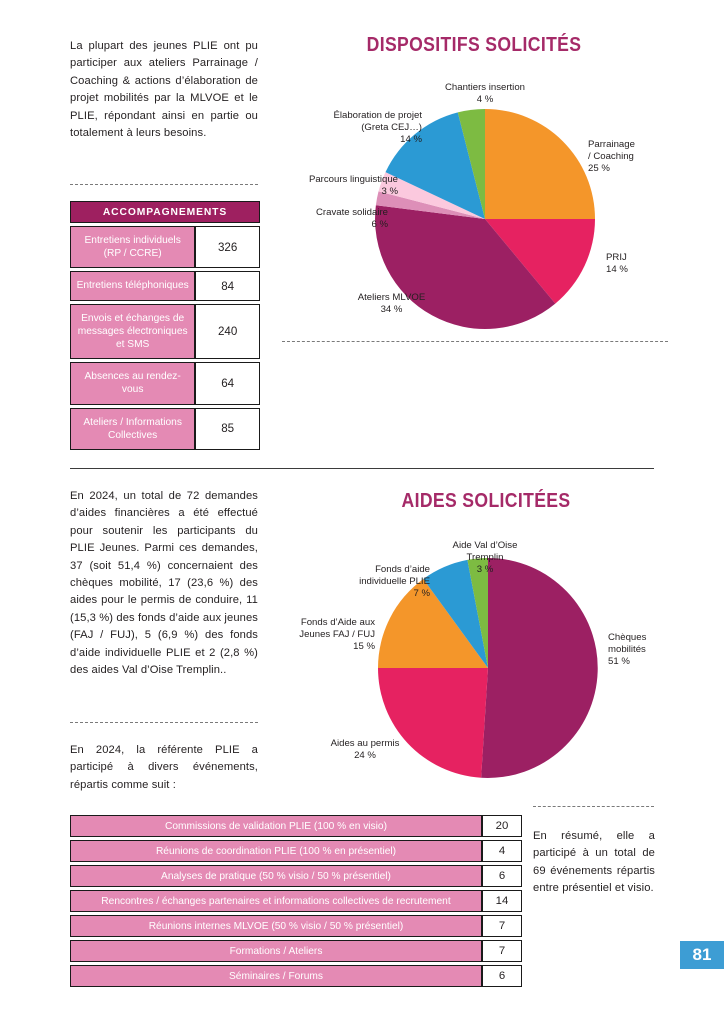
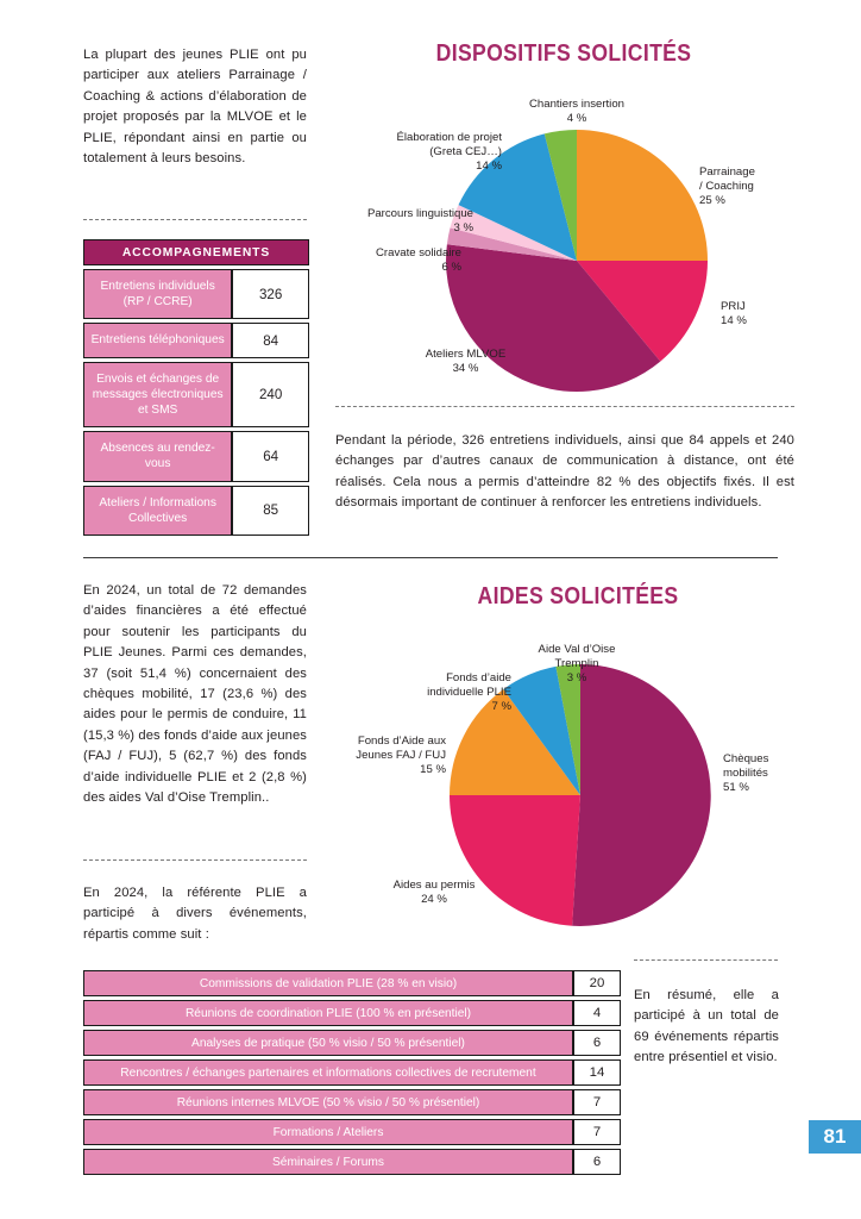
- La plupart des jeunes PLIE ont pu participer aux ateliers Parrainage / Coaching & actions d’élaboration de projet mobilités par la MLVOE et le PLIE, répondant ainsi en partie ou totalement à leurs besoins.
+ La plupart des jeunes PLIE ont pu participer aux ateliers Parrainage / Coaching & actions d’élaboration de projet proposés par la MLVOE et le PLIE, répondant ainsi en partie ou totalement à leurs besoins.
  ACCOMPAGNEMENTS
  Entretiens individuels (RP / CCRE)	326
  Entretiens téléphoniques	84
  Envois et échanges de messages électroniques et SMS	240
  Absences au rendez-vous	64
  Ateliers / Informations Collectives	85
  DISPOSITIFS SOLICITÉS
  Parrainage
  / Coaching
  25 %
  PRIJ
  14 %
  Ateliers MLVOE
  34 %
  Cravate solidaire
  6 %
  Parcours linguistique
  3 %
  Élaboration de projet
  (Greta CEJ…)
  14 %
  Chantiers insertion
  4 %
+ Pendant la période, 326 entretiens individuels, ainsi que 84 appels et 240 échanges par d’autres canaux de communication à distance, ont été réalisés. Cela nous a permis d’atteindre 82 % des objectifs fixés. Il est désormais important de continuer à renforcer les entretiens individuels.
- En 2024, un total de 72 demandes d’aides financières a été effectué pour soutenir les participants du PLIE Jeunes. Parmi ces demandes, 37 (soit 51,4 %) concernaient des chèques mobilité, 17 (23,6 %) des aides pour le permis de conduire, 11 (15,3 %) des fonds d’aide aux jeunes (FAJ / FUJ), 5 (6,9 %) des fonds d’aide individuelle PLIE et 2 (2,8 %) des aides Val d’Oise Tremplin..
+ En 2024, un total de 72 demandes d’aides financières a été effectué pour soutenir les participants du PLIE Jeunes. Parmi ces demandes, 37 (soit 51,4 %) concernaient des chèques mobilité, 17 (23,6 %) des aides pour le permis de conduire, 11 (15,3 %) des fonds d’aide aux jeunes (FAJ / FUJ), 5 (62,7 %) des fonds d’aide individuelle PLIE et 2 (2,8 %) des aides Val d’Oise Tremplin..
  En 2024, la référente PLIE a participé à divers événements, répartis comme suit :
  AIDES SOLICITÉES
  Chèques
  mobilités
  51 %
  Aides au permis
  24 %
  Fonds d’Aide aux
  Jeunes FAJ / FUJ
  15 %
  Fonds d’aide
  individuelle PLIE
  7 %
  Aide Val d’Oise
  Tremplin
  3 %
- Commissions de validation PLIE (100 % en visio)	20
+ Commissions de validation PLIE (28 % en visio)	20
  Réunions de coordination PLIE (100 % en présentiel)	4
  Analyses de pratique (50 % visio / 50 % présentiel)	6
  Rencontres / échanges partenaires et informations collectives de recrutement	14
  Réunions internes MLVOE (50 % visio / 50 % présentiel)	7
  Formations / Ateliers	7
  Séminaires / Forums	6
  En résumé, elle a participé à un total de 69 événements répartis entre présentiel et visio.
  81
